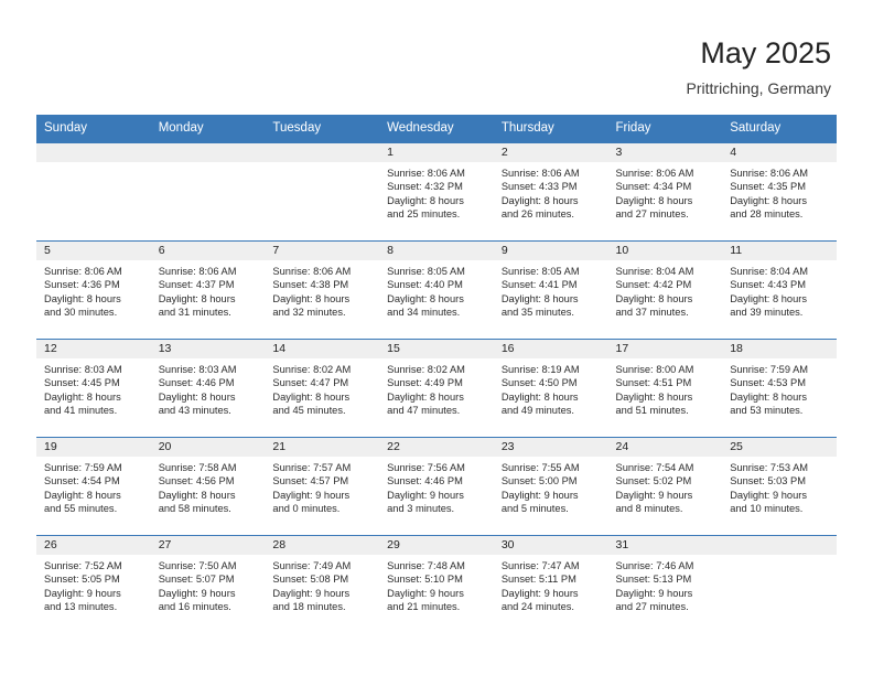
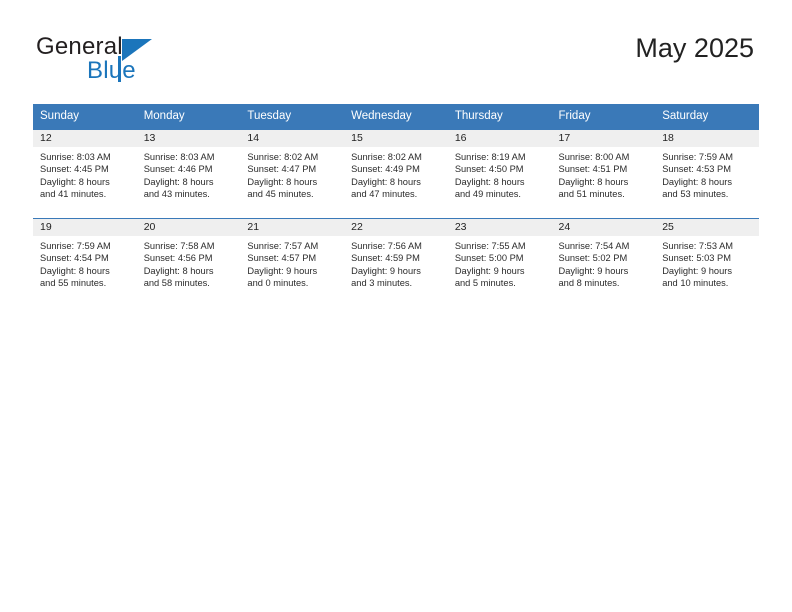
+ General
+ Blue
  May 2025
- Prittriching, Germany
  Sunday	Monday	Tuesday	Wednesday	Thursday	Friday	Saturday
- 			1Sunrise: 8:06 AMSunset: 4:32 PMDaylight: 8 hoursand 25 minutes.	2Sunrise: 8:06 AMSunset: 4:33 PMDaylight: 8 hoursand 26 minutes.	3Sunrise: 8:06 AMSunset: 4:34 PMDaylight: 8 hoursand 27 minutes.	4Sunrise: 8:06 AMSunset: 4:35 PMDaylight: 8 hoursand 28 minutes.
- 5Sunrise: 8:06 AMSunset: 4:36 PMDaylight: 8 hoursand 30 minutes.	6Sunrise: 8:06 AMSunset: 4:37 PMDaylight: 8 hoursand 31 minutes.	7Sunrise: 8:06 AMSunset: 4:38 PMDaylight: 8 hoursand 32 minutes.	8Sunrise: 8:05 AMSunset: 4:40 PMDaylight: 8 hoursand 34 minutes.	9Sunrise: 8:05 AMSunset: 4:41 PMDaylight: 8 hoursand 35 minutes.	10Sunrise: 8:04 AMSunset: 4:42 PMDaylight: 8 hoursand 37 minutes.	11Sunrise: 8:04 AMSunset: 4:43 PMDaylight: 8 hoursand 39 minutes.
  12Sunrise: 8:03 AMSunset: 4:45 PMDaylight: 8 hoursand 41 minutes.	13Sunrise: 8:03 AMSunset: 4:46 PMDaylight: 8 hoursand 43 minutes.	14Sunrise: 8:02 AMSunset: 4:47 PMDaylight: 8 hoursand 45 minutes.	15Sunrise: 8:02 AMSunset: 4:49 PMDaylight: 8 hoursand 47 minutes.	16Sunrise: 8:19 AMSunset: 4:50 PMDaylight: 8 hoursand 49 minutes.	17Sunrise: 8:00 AMSunset: 4:51 PMDaylight: 8 hoursand 51 minutes.	18Sunrise: 7:59 AMSunset: 4:53 PMDaylight: 8 hoursand 53 minutes.
- 19Sunrise: 7:59 AMSunset: 4:54 PMDaylight: 8 hoursand 55 minutes.	20Sunrise: 7:58 AMSunset: 4:56 PMDaylight: 8 hoursand 58 minutes.	21Sunrise: 7:57 AMSunset: 4:57 PMDaylight: 9 hoursand 0 minutes.	22Sunrise: 7:56 AMSunset: 4:46 PMDaylight: 9 hoursand 3 minutes.	23Sunrise: 7:55 AMSunset: 5:00 PMDaylight: 9 hoursand 5 minutes.	24Sunrise: 7:54 AMSunset: 5:02 PMDaylight: 9 hoursand 8 minutes.	25Sunrise: 7:53 AMSunset: 5:03 PMDaylight: 9 hoursand 10 minutes.
+ 19Sunrise: 7:59 AMSunset: 4:54 PMDaylight: 8 hoursand 55 minutes.	20Sunrise: 7:58 AMSunset: 4:56 PMDaylight: 8 hoursand 58 minutes.	21Sunrise: 7:57 AMSunset: 4:57 PMDaylight: 9 hoursand 0 minutes.	22Sunrise: 7:56 AMSunset: 4:59 PMDaylight: 9 hoursand 3 minutes.	23Sunrise: 7:55 AMSunset: 5:00 PMDaylight: 9 hoursand 5 minutes.	24Sunrise: 7:54 AMSunset: 5:02 PMDaylight: 9 hoursand 8 minutes.	25Sunrise: 7:53 AMSunset: 5:03 PMDaylight: 9 hoursand 10 minutes.
- 26Sunrise: 7:52 AMSunset: 5:05 PMDaylight: 9 hoursand 13 minutes.	27Sunrise: 7:50 AMSunset: 5:07 PMDaylight: 9 hoursand 16 minutes.	28Sunrise: 7:49 AMSunset: 5:08 PMDaylight: 9 hoursand 18 minutes.	29Sunrise: 7:48 AMSunset: 5:10 PMDaylight: 9 hoursand 21 minutes.	30Sunrise: 7:47 AMSunset: 5:11 PMDaylight: 9 hoursand 24 minutes.	31Sunrise: 7:46 AMSunset: 5:13 PMDaylight: 9 hoursand 27 minutes.
